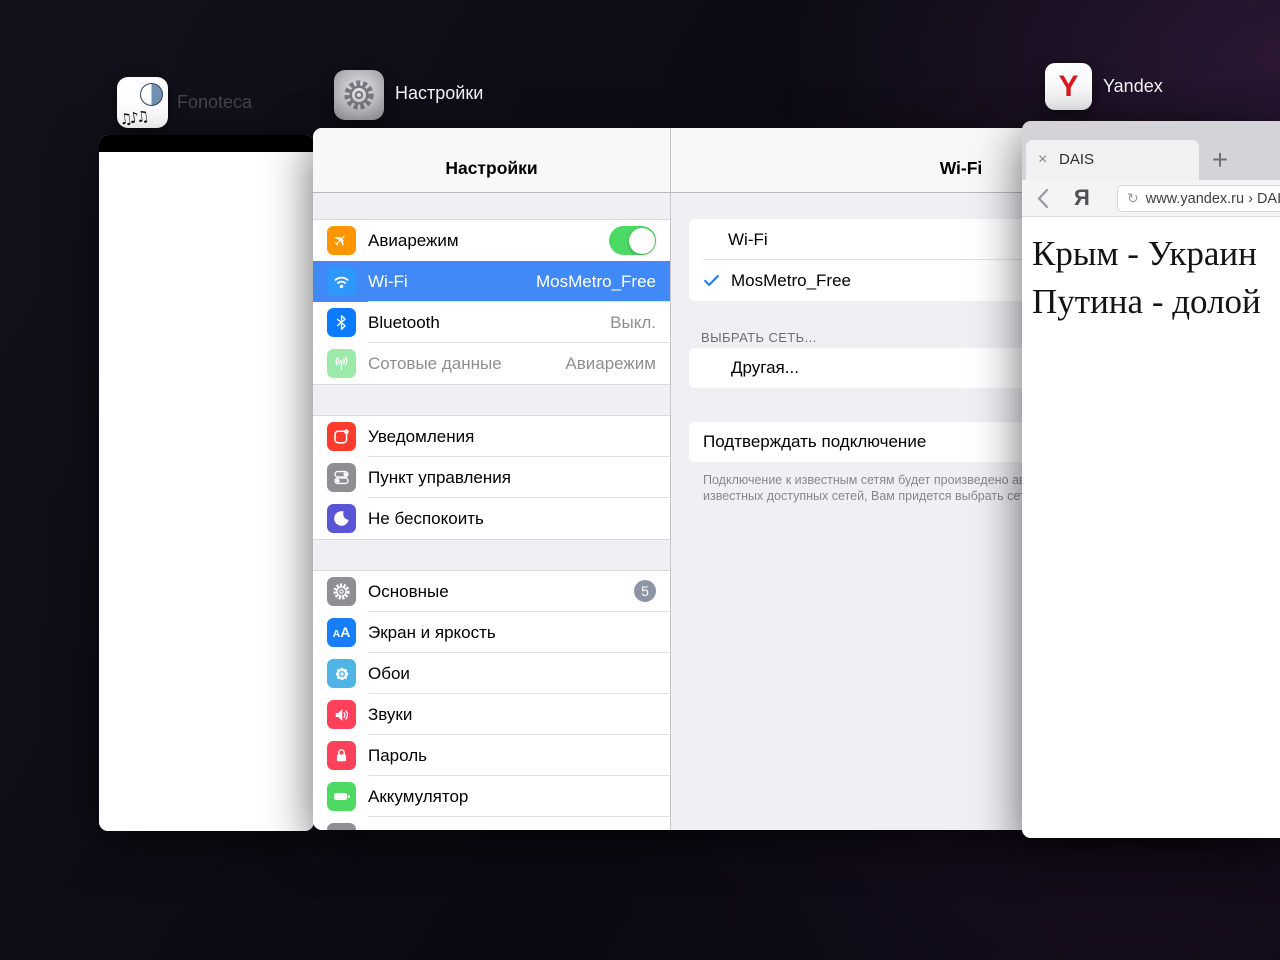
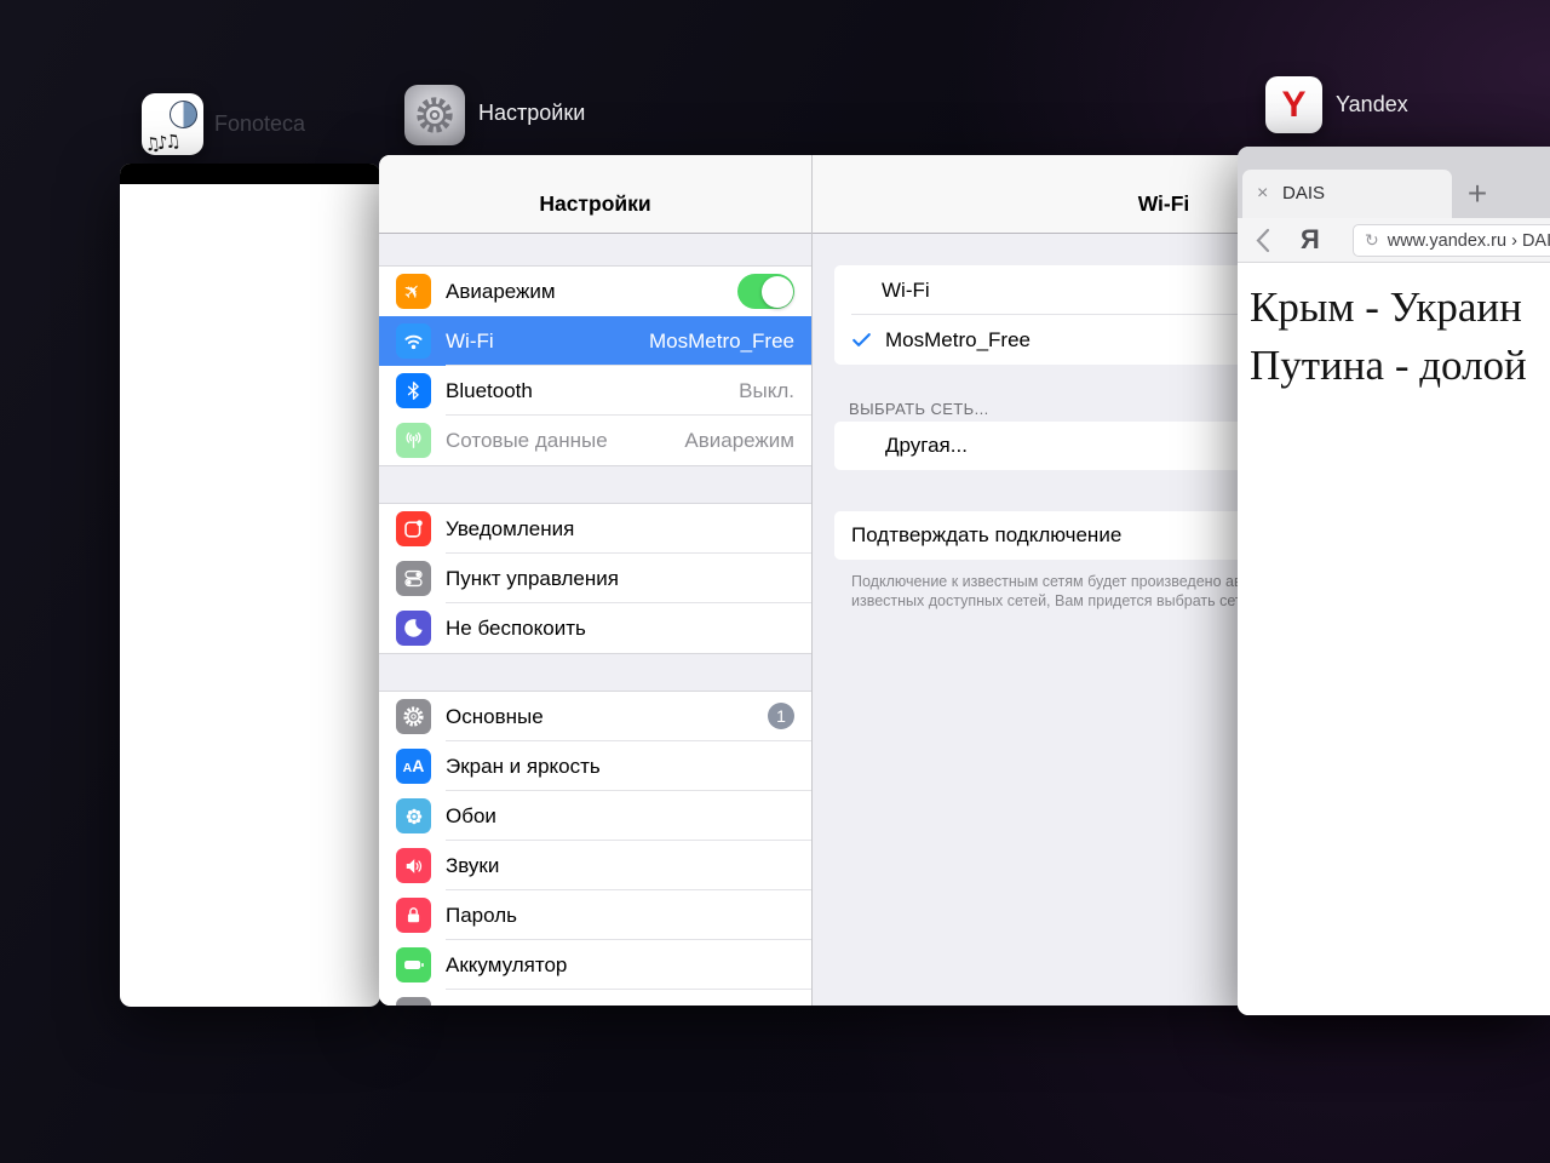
  Fonoteca
  Настройки
  Y
  Yandex
  Настройки
  Авиарежим
  Wi-Fi
  MosMetro_Free
  Bluetooth
  Выкл.
  Сотовые данные
  Авиарежим
  Уведомления
  Пункт управления
  Не беспокоить
  Основные
- 5
+ 1
  AA
  Экран и яркость
  Обои
  Звуки
  Пароль
  Аккумулятор
  Wi-Fi
  Wi-Fi
  MosMetro_Free
  ВЫБРАТЬ СЕТЬ...
  Другая...
  Подтверждать подключение
  Подключение к известным сетям будет произведено а
  известных доступных сетей, Вам придется выбрать се
  ×
  DAIS
  +
  Я
  ↻
  www.yandex.ru › DAI
  Крым - Украин
  Путина - долой
